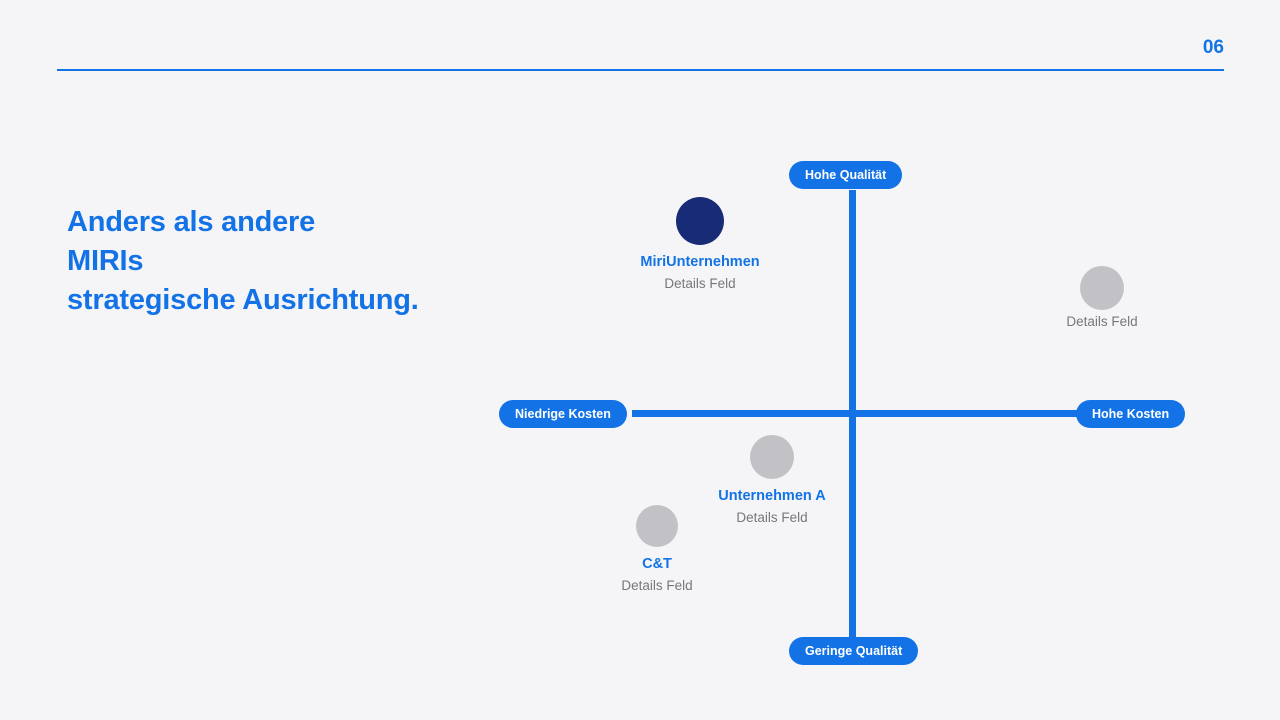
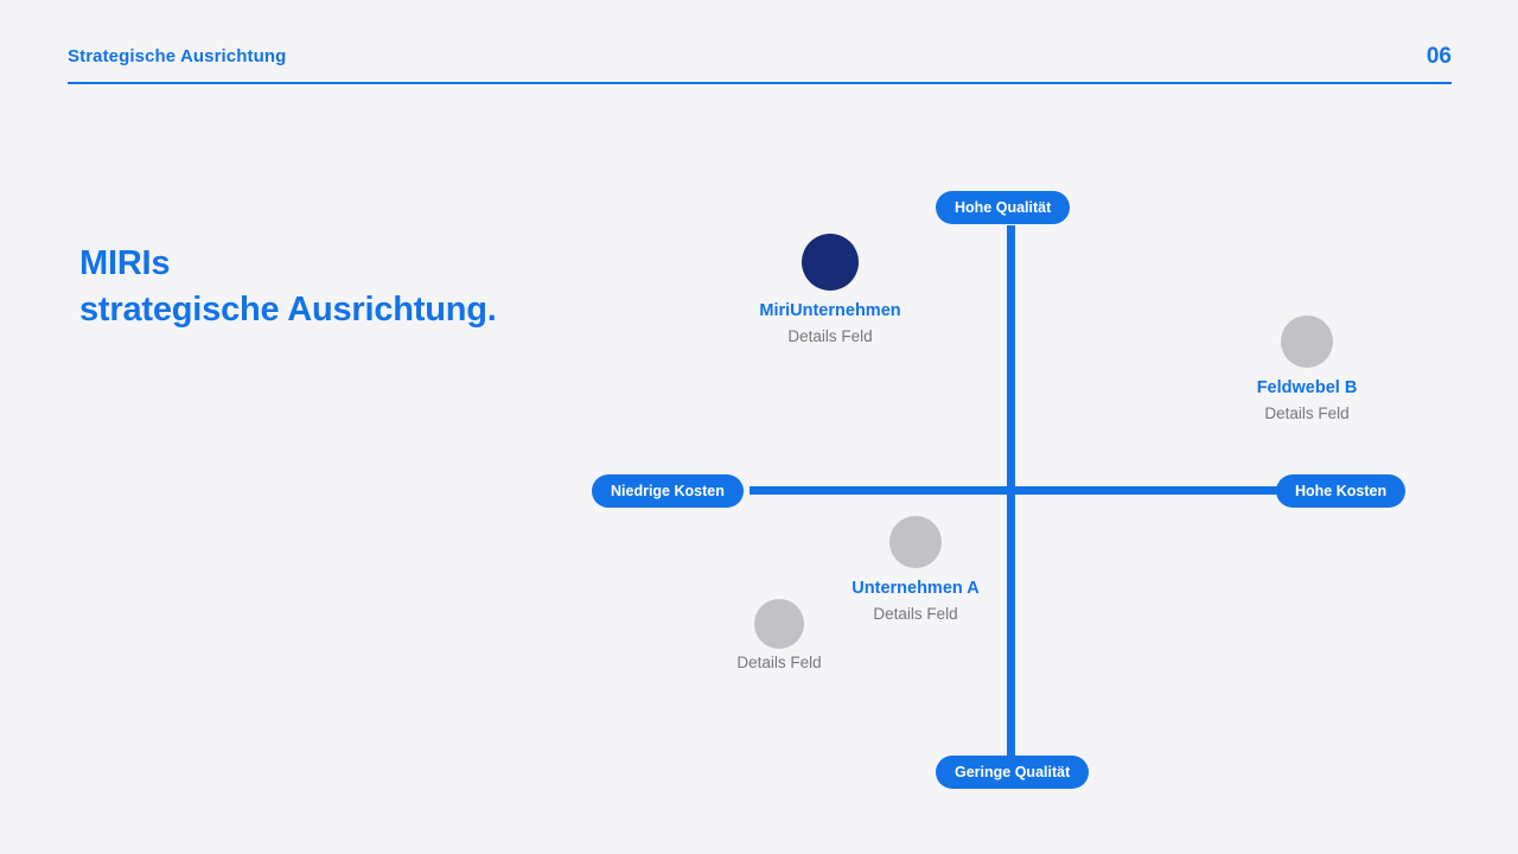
+ Strategische Ausrichtung
  06
- Anders als andere
  MIRIs
  strategische Ausrichtung.
  Hohe Qualität
  Geringe Qualität
  Niedrige Kosten
  Hohe Kosten
  MiriUnternehmen
  Details Feld
+ Feldwebel B
  Details Feld
  Unternehmen A
  Details Feld
- C&T
  Details Feld
